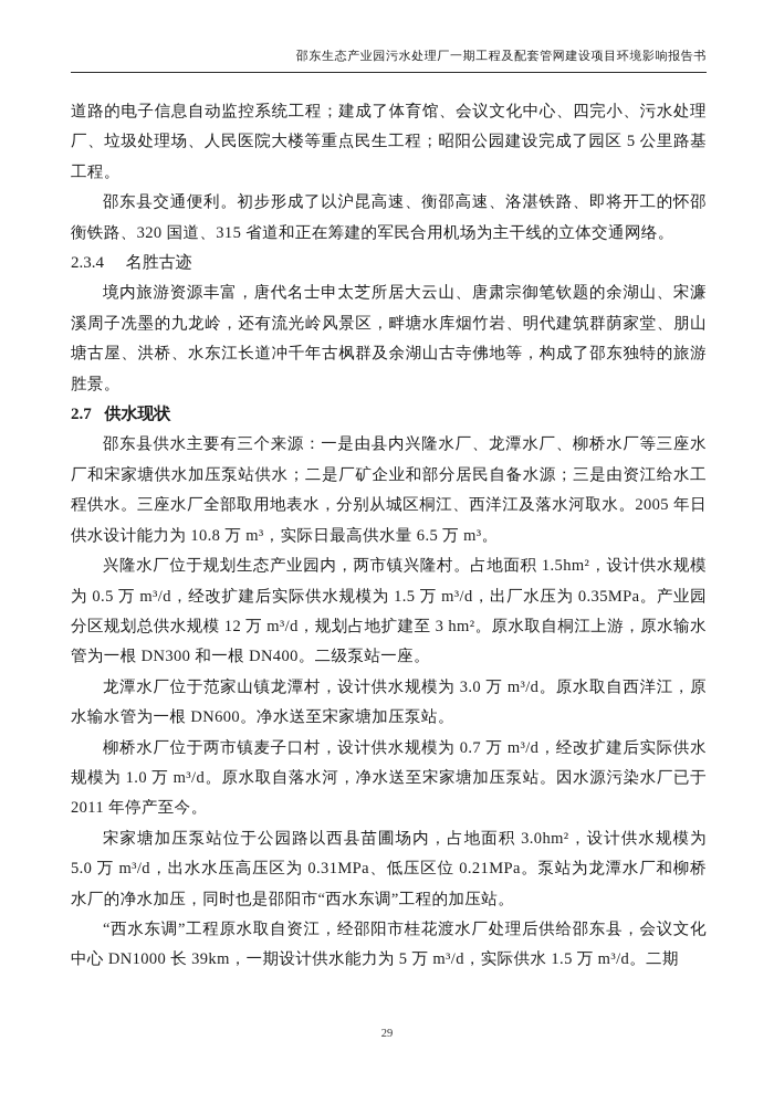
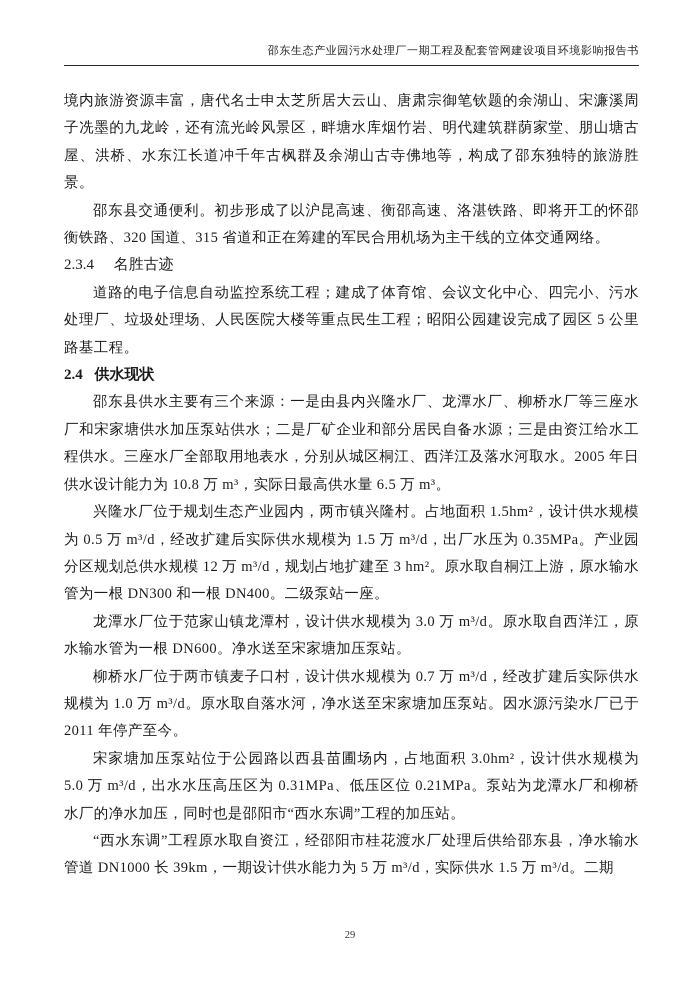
  邵东生态产业园污水处理厂一期工程及配套管网建设项目环境影响报告书
- 道路的电子信息自动监控系统工程；建成了体育馆、会议文化中心、四完小、污水处理厂、垃圾处理场、人民医院大楼等重点民生工程；昭阳公园建设完成了园区 5 公里路基工程。
+ 境内旅游资源丰富，唐代名士申太芝所居大云山、唐肃宗御笔钦题的余湖山、宋濂溪周子冼墨的九龙岭，还有流光岭风景区，畔塘水库烟竹岩、明代建筑群荫家堂、朋山塘古屋、洪桥、水东江长道冲千年古枫群及余湖山古寺佛地等，构成了邵东独特的旅游胜景。
  邵东县交通便利。初步形成了以沪昆高速、衡邵高速、洛湛铁路、即将开工的怀邵衡铁路、320 国道、315 省道和正在筹建的军民合用机场为主干线的立体交通网络。
  2.3.4 名胜古迹
- 境内旅游资源丰富，唐代名士申太芝所居大云山、唐肃宗御笔钦题的余湖山、宋濂溪周子冼墨的九龙岭，还有流光岭风景区，畔塘水库烟竹岩、明代建筑群荫家堂、朋山塘古屋、洪桥、水东江长道冲千年古枫群及余湖山古寺佛地等，构成了邵东独特的旅游胜景。
+ 道路的电子信息自动监控系统工程；建成了体育馆、会议文化中心、四完小、污水处理厂、垃圾处理场、人民医院大楼等重点民生工程；昭阳公园建设完成了园区 5 公里路基工程。
- 2.7 供水现状
+ 2.4 供水现状
  邵东县供水主要有三个来源：一是由县内兴隆水厂、龙潭水厂、柳桥水厂等三座水厂和宋家塘供水加压泵站供水；二是厂矿企业和部分居民自备水源；三是由资江给水工程供水。三座水厂全部取用地表水，分别从城区桐江、西洋江及落水河取水。2005 年日供水设计能力为 10.8 万 m³，实际日最高供水量 6.5 万 m³。
  兴隆水厂位于规划生态产业园内，两市镇兴隆村。占地面积 1.5hm²，设计供水规模为 0.5 万 m³/d，经改扩建后实际供水规模为 1.5 万 m³/d，出厂水压为 0.35MPa。产业园分区规划总供水规模 12 万 m³/d，规划占地扩建至 3 hm²。原水取自桐江上游，原水输水管为一根 DN300 和一根 DN400。二级泵站一座。
  龙潭水厂位于范家山镇龙潭村，设计供水规模为 3.0 万 m³/d。原水取自西洋江，原水输水管为一根 DN600。净水送至宋家塘加压泵站。
  柳桥水厂位于两市镇麦子口村，设计供水规模为 0.7 万 m³/d，经改扩建后实际供水规模为 1.0 万 m³/d。原水取自落水河，净水送至宋家塘加压泵站。因水源污染水厂已于 2011 年停产至今。
  宋家塘加压泵站位于公园路以西县苗圃场内，占地面积 3.0hm²，设计供水规模为 5.0 万 m³/d，出水水压高压区为 0.31MPa、低压区位 0.21MPa。泵站为龙潭水厂和柳桥水厂的净水加压，同时也是邵阳市“西水东调”工程的加压站。
- “西水东调”工程原水取自资江，经邵阳市桂花渡水厂处理后供给邵东县，会议文化中心 DN1000 长 39km，一期设计供水能力为 5 万 m³/d，实际供水 1.5 万 m³/d。二期
+ “西水东调”工程原水取自资江，经邵阳市桂花渡水厂处理后供给邵东县，净水输水管道 DN1000 长 39km，一期设计供水能力为 5 万 m³/d，实际供水 1.5 万 m³/d。二期
  29
